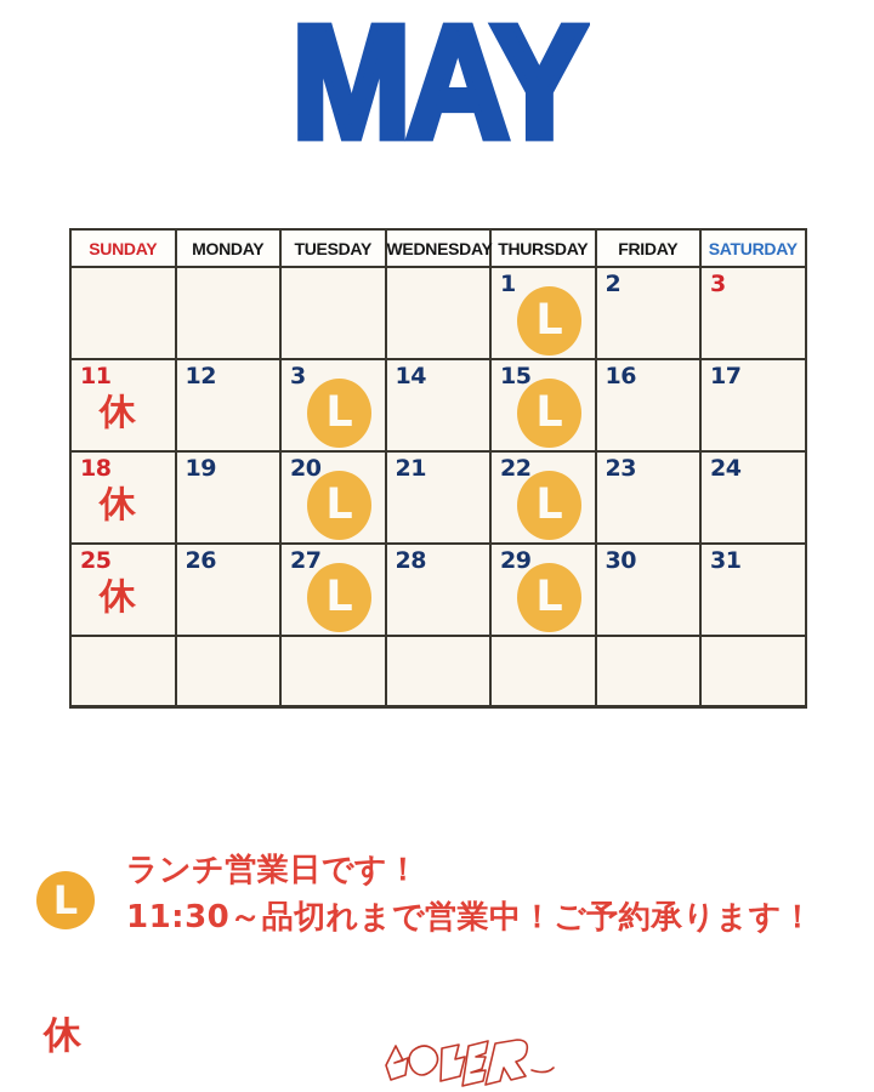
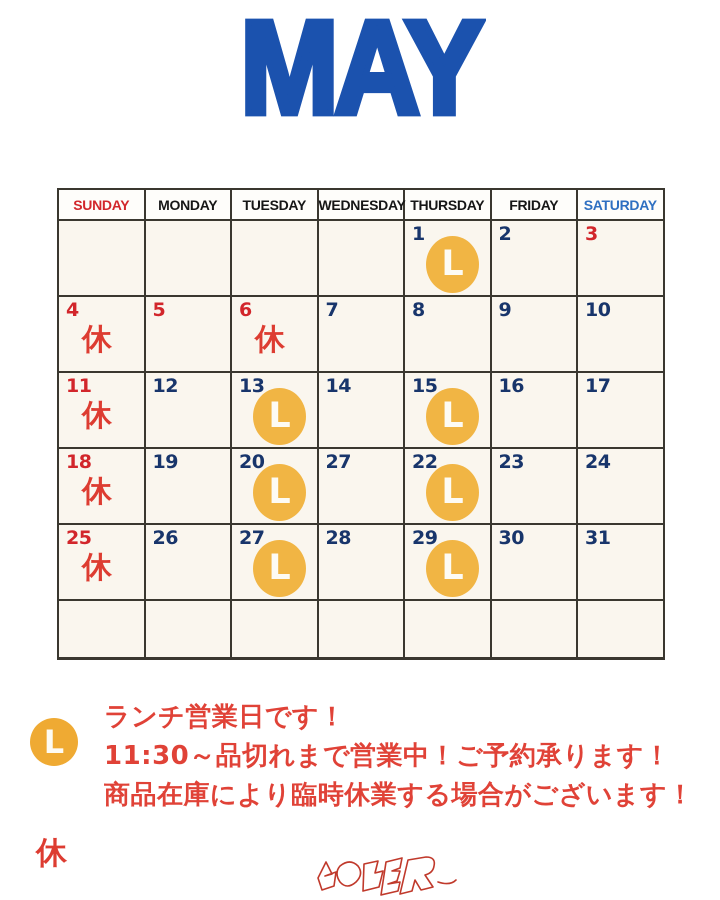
  MAY
  SUNDAY	MONDAY	TUESDAY	WEDNESDAY	THURSDAY	FRIDAY	SATURDAY
  				L1	2	3
+ 4休	5	6休	7	8	9	10
- 11休	12	L3	14	L15	16	17
+ 11休	12	L13	14	L15	16	17
- 18休	19	L20	21	L22	23	24
+ 18休	19	L20	27	L22	23	24
  25休	26	L27	28	L29	30	31
  L
  ランチ営業日です！
  11:30～品切れまで営業中！ご予約承ります！
+ 商品在庫により臨時休業する場合がございます！
  休
